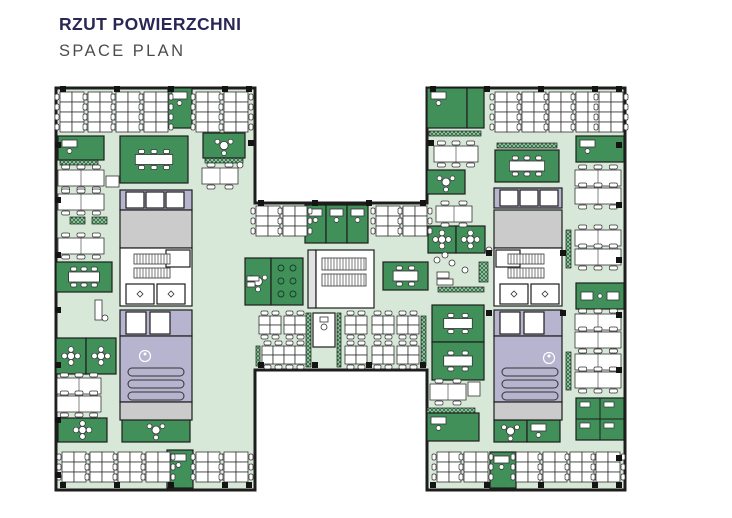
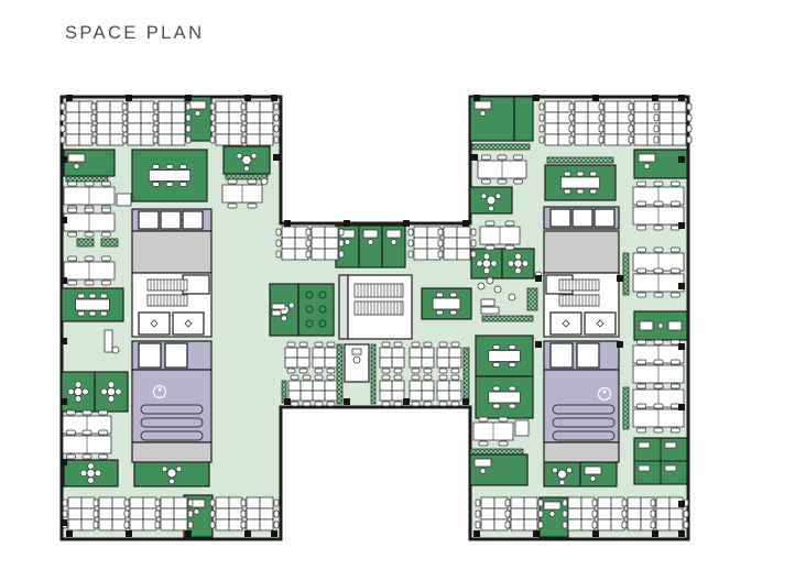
- RZUT POWIERZCHNI
  SPACE PLAN
